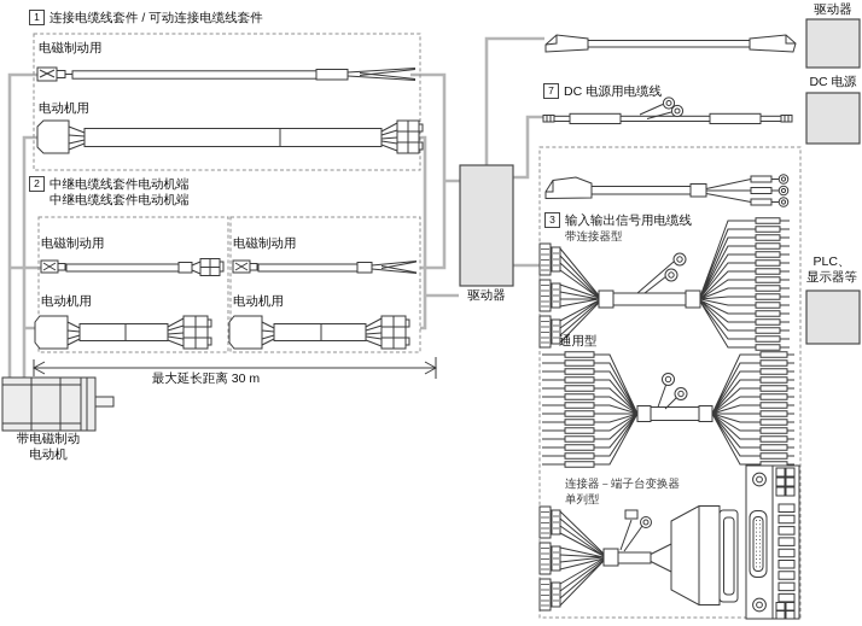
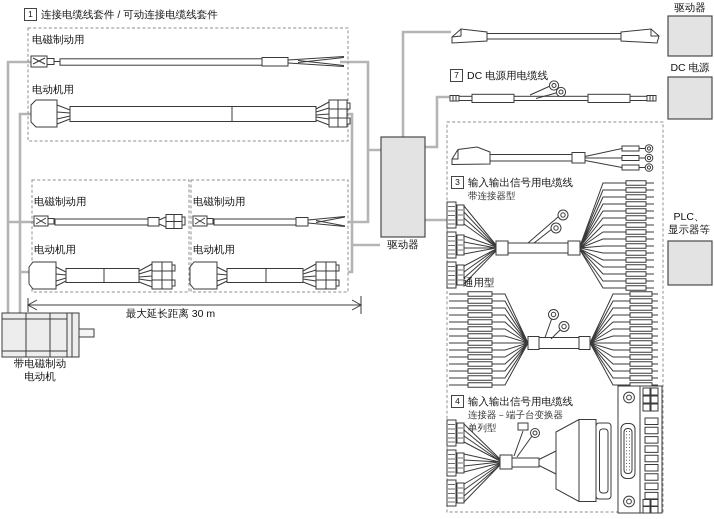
  1 连接电缆线套件 / 可动连接电缆线套件
  电磁制动用
  电动机用
- 2 中继电缆线套件电动机端
- 中继电缆线套件电动机端
  电磁制动用
  电动机用
  电磁制动用
  电动机用
  最大延长距离 30 m
  带电磁制动
  电动机
  驱动器
  7 DC 电源用电缆线
  3 输入输出信号用电缆线
  带连接器型
  通用型
+ 4 输入输出信号用电缆线
  连接器－端子台变换器
  单列型
  驱动器
  DC 电源
  PLC、
  显示器等
